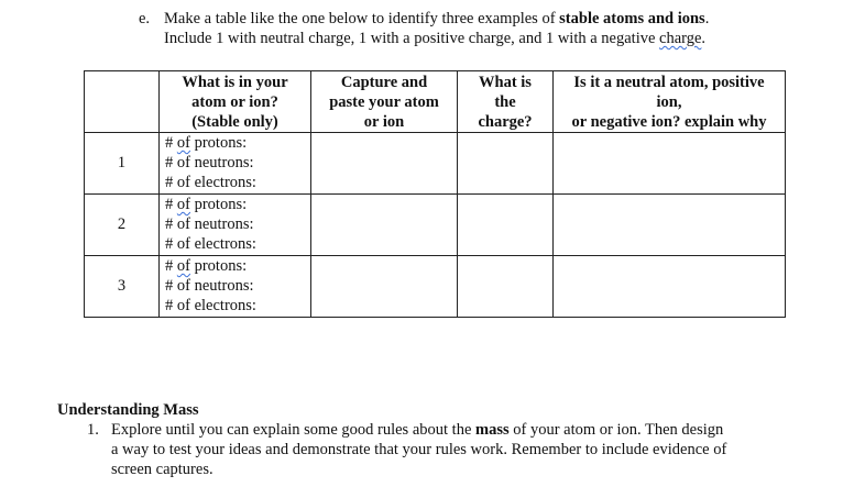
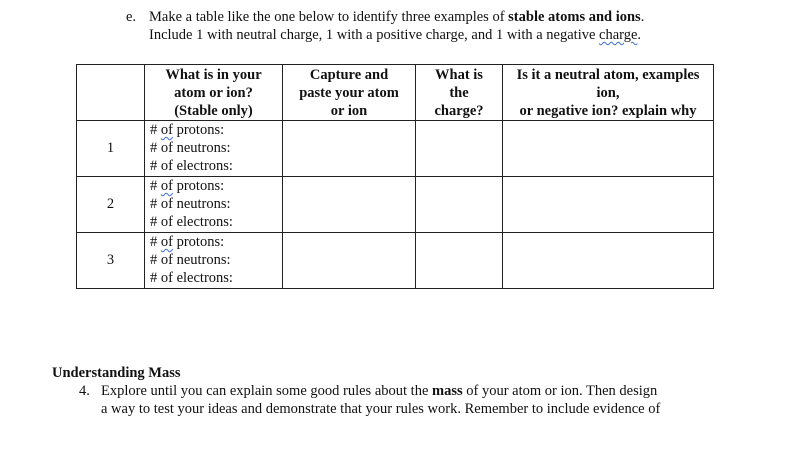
  e.
  Make a table like the one below to identify three examples of stable atoms and ions.
  Include 1 with neutral charge, 1 with a positive charge, and 1 with a negative charge.
- 	What is in your atom or ion? (Stable only)	Capture and paste your atom or ion	What is the charge?	Is it a neutral atom, positive ion, or negative ion? explain why
+ 	What is in your atom or ion? (Stable only)	Capture and paste your atom or ion	What is the charge?	Is it a neutral atom, examples ion, or negative ion? explain why
  1	# of protons: # of neutrons: # of electrons:
  2	# of protons: # of neutrons: # of electrons:
  3	# of protons: # of neutrons: # of electrons:
  Understanding Mass
- 1.
+ 4.
  Explore until you can explain some good rules about the mass of your atom or ion. Then design
  a way to test your ideas and demonstrate that your rules work. Remember to include evidence of
- screen captures.
